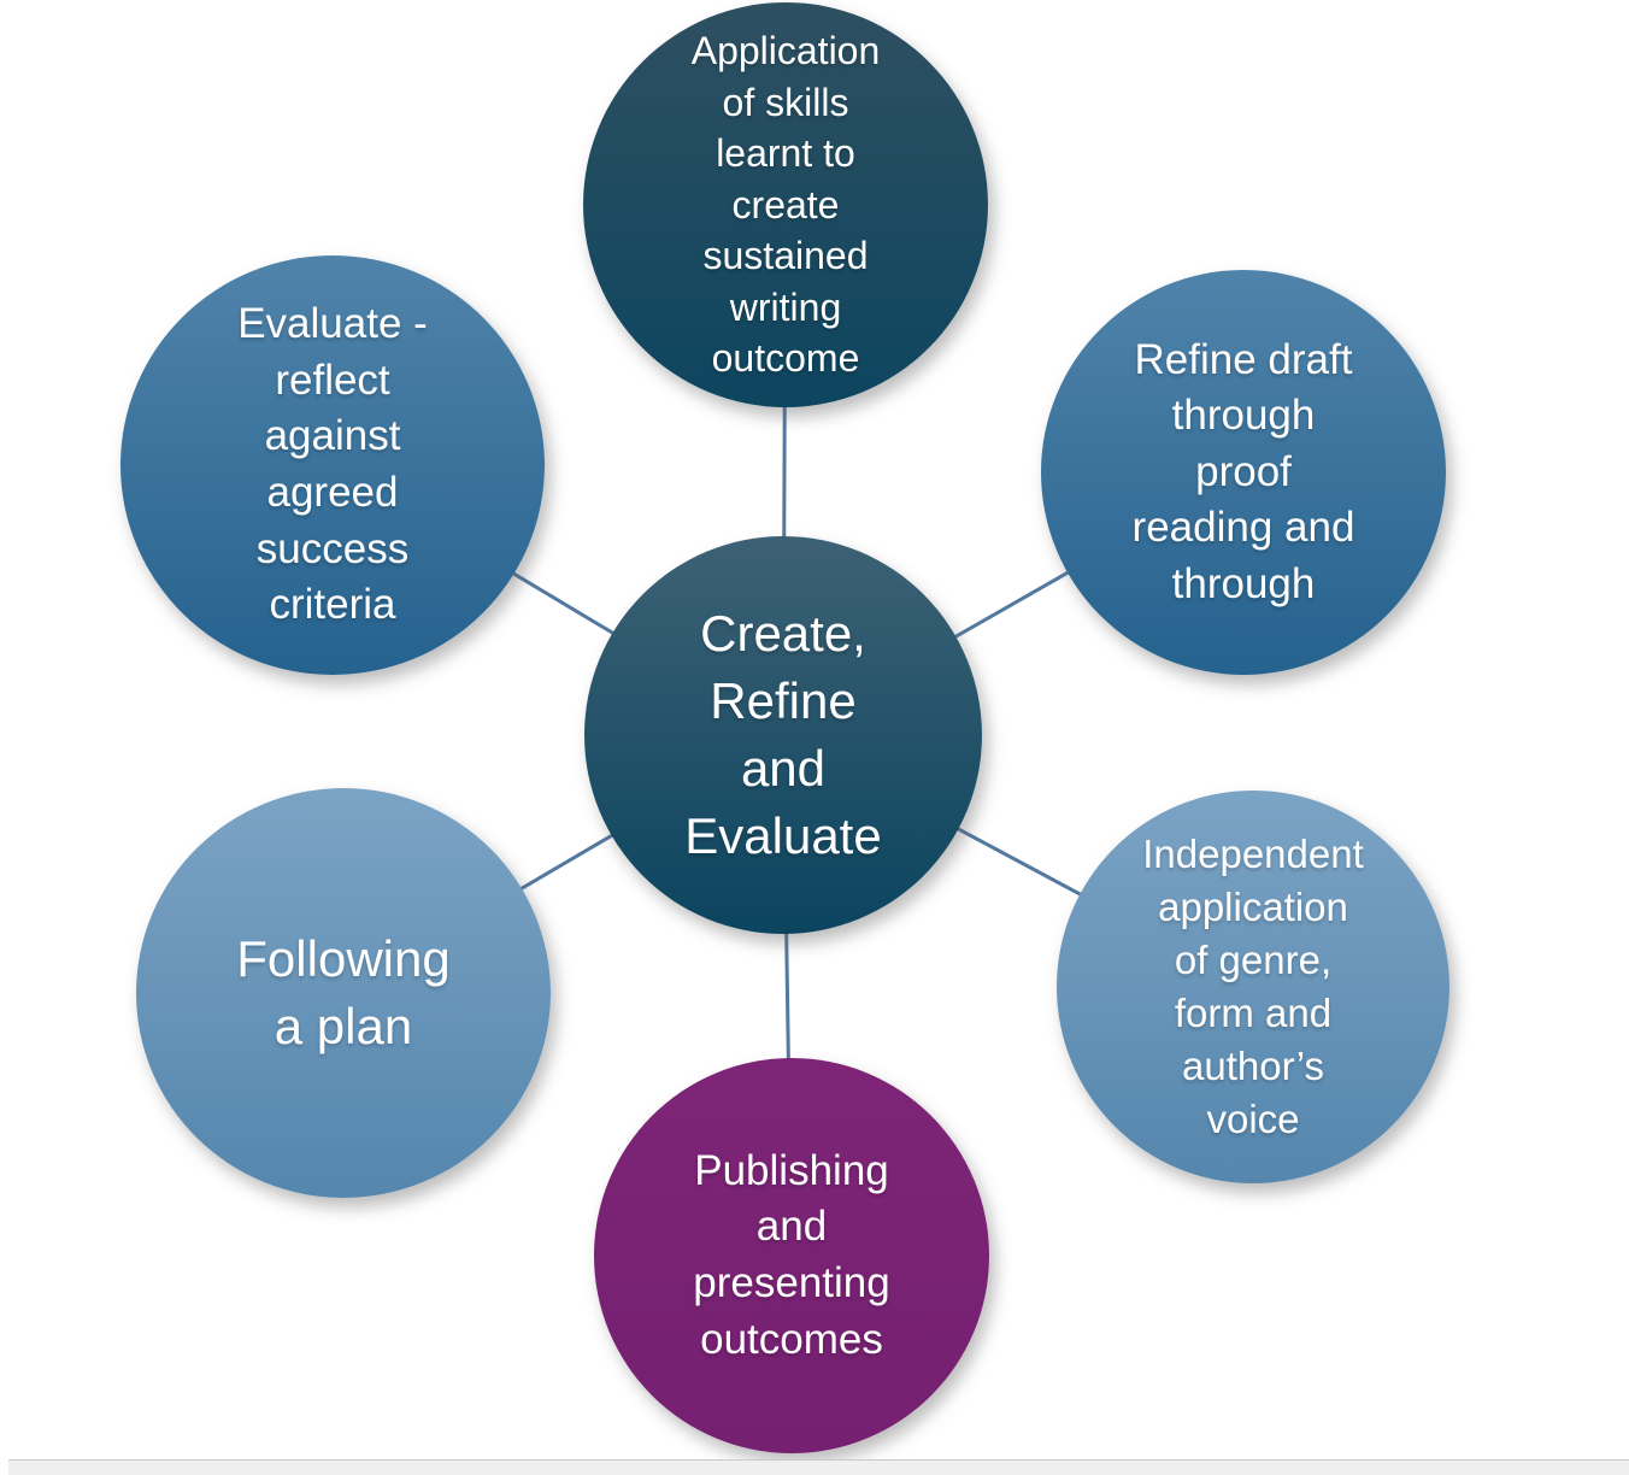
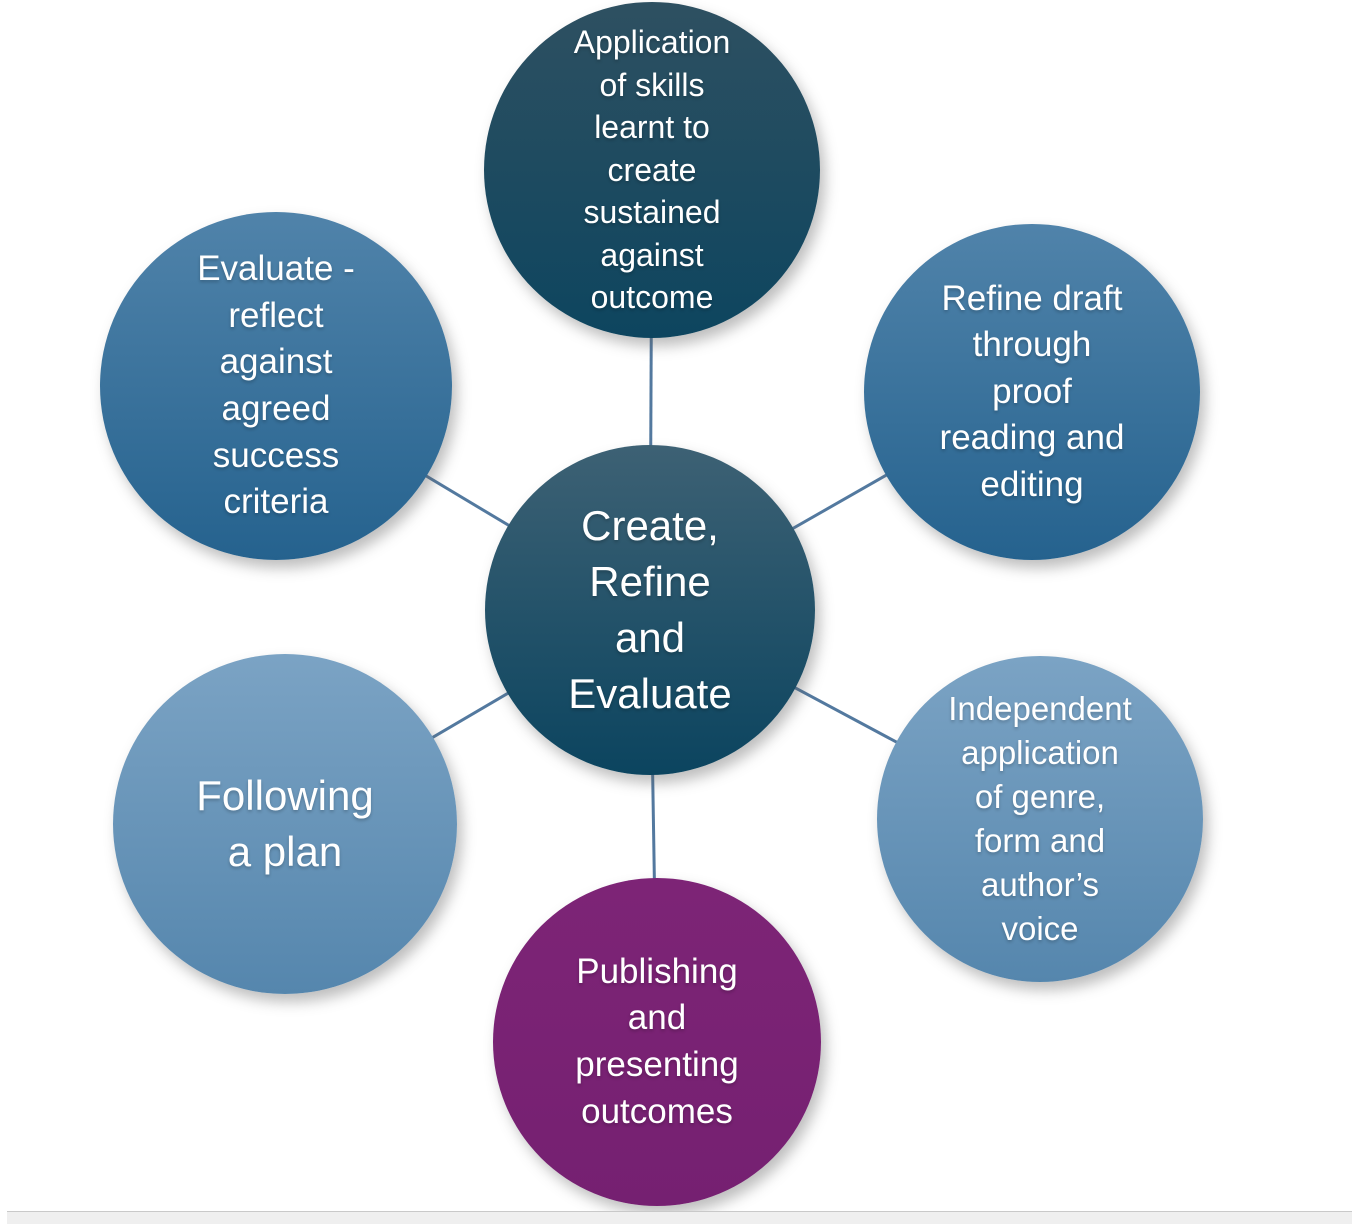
- Application of skills learnt to create sustained writing outcome
+ Application of skills learnt to create sustained against outcome
  Evaluate - reflect against agreed success criteria
- Refine draft through proof reading and through
+ Refine draft through proof reading and editing
  Following a plan
  Independent application of genre, form and author’s voice
  Publishing and presenting outcomes
  Create, Refine and Evaluate
